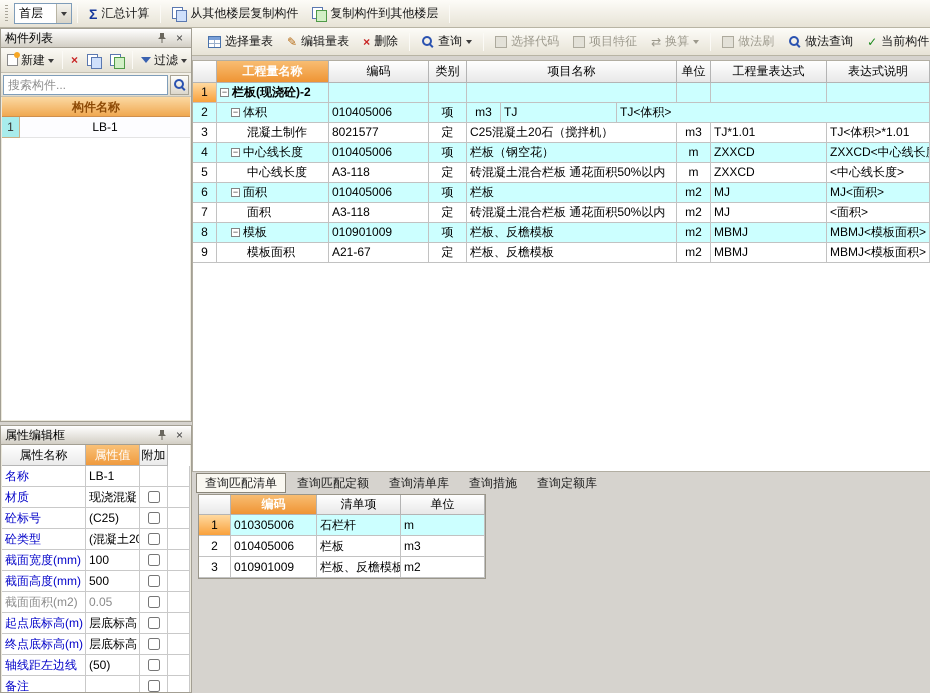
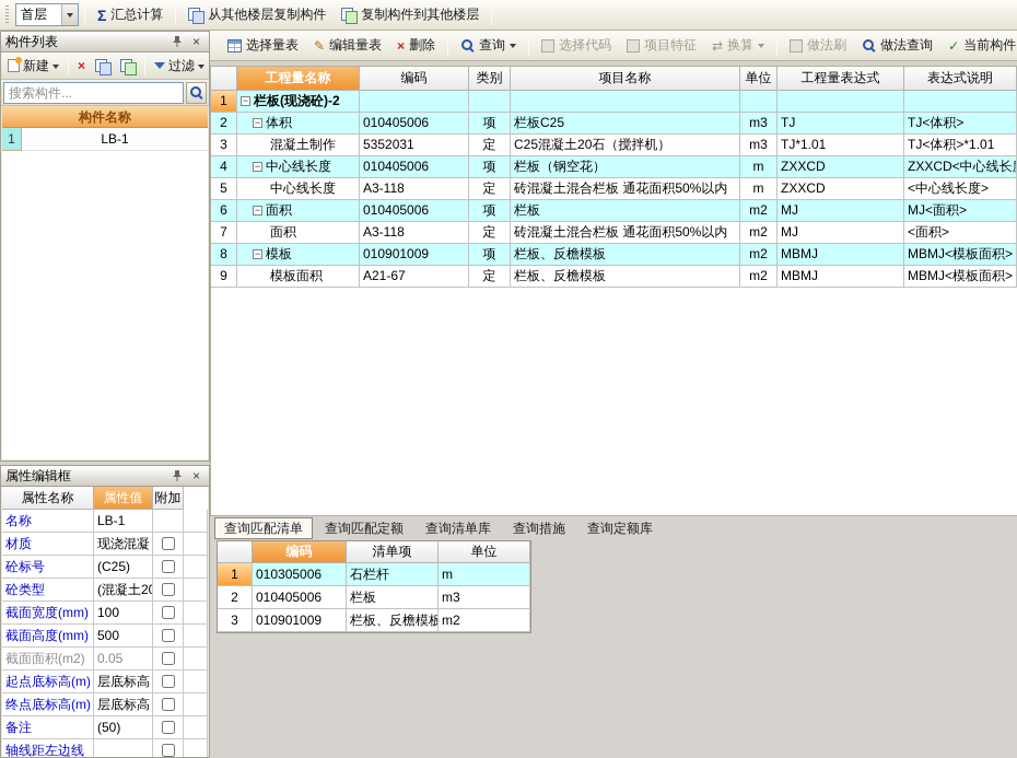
  首层
  Σ
  汇总计算
  从其他楼层复制构件
  复制构件到其他楼层
  构件列表
  ×
  新建
  ×
  过滤
  搜索构件...
  构件名称
  1
  LB-1
  属性编辑框
  ×
  属性名称
  属性值
  附加
  名称
  LB-1
  材质
  现浇混凝
  砼标号
  (C25)
  砼类型
  (混凝土20
  截面宽度(mm)
  100
  截面高度(mm)
  500
  截面面积(m2)
  0.05
  起点底标高(m)
  层底标高
  终点底标高(m)
  层底标高
- 轴线距左边线
+ 备注
  (50)
- 备注
+ 轴线距左边线
  选择量表
  ✎
  编辑量表
  ×
  删除
  查询
  选择代码
  项目特征
  ⇄
  换算
  做法刷
  做法查询
  ✓
  工程量名称
  编码
  类别
  项目名称
  单位
  工程量表达式
  表达式说明
  1
  − 栏板(现浇砼)-2
  2
  − 体积
  010405006
  项
+ 栏板C25
  m3
  TJ
  TJ<体积>
  3
  混凝土制作
- 8021577
+ 5352031
  定
  C25混凝土20石（搅拌机）
  m3
  TJ*1.01
  TJ<体积>*1.01
  4
  − 中心线长度
  010405006
  项
  栏板（钢空花）
  m
  ZXXCD
  ZXXCD<中心线长
  5
  中心线长度
  A3-118
  定
  砖混凝土混合栏板 通花面积50%以内
  m
  ZXXCD
  <中心线长度>
  6
  − 面积
  010405006
  项
  栏板
  m2
  MJ
  MJ<面积>
  7
  面积
  A3-118
  定
  砖混凝土混合栏板 通花面积50%以内
  m2
  MJ
  <面积>
  8
  − 模板
  010901009
  项
  栏板、反檐模板
  m2
  MBMJ
  MBMJ<模板面积>
  9
  模板面积
  A21-67
  定
  栏板、反檐模板
  m2
  MBMJ
  MBMJ<模板面积>
  查询匹配清单
  查询匹配定额
  查询清单库
  查询措施
  查询定额库
  编码
  清单项
  单位
  1
  010305006
  石栏杆
  m
  2
  010405006
  栏板
  m3
  3
  010901009
  栏板、反檐模板
  m2
